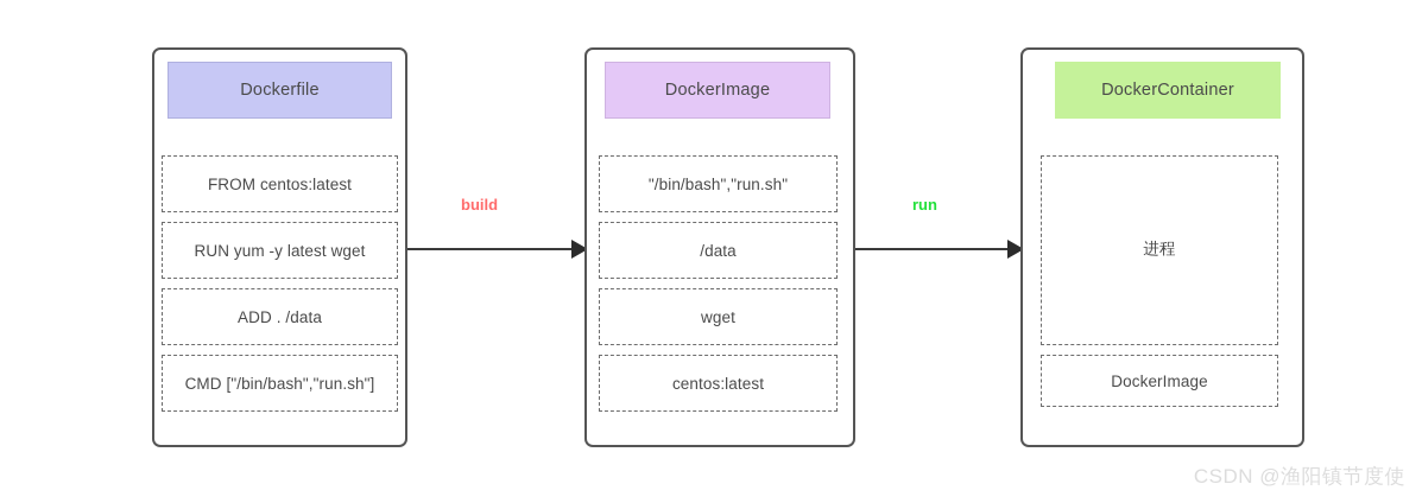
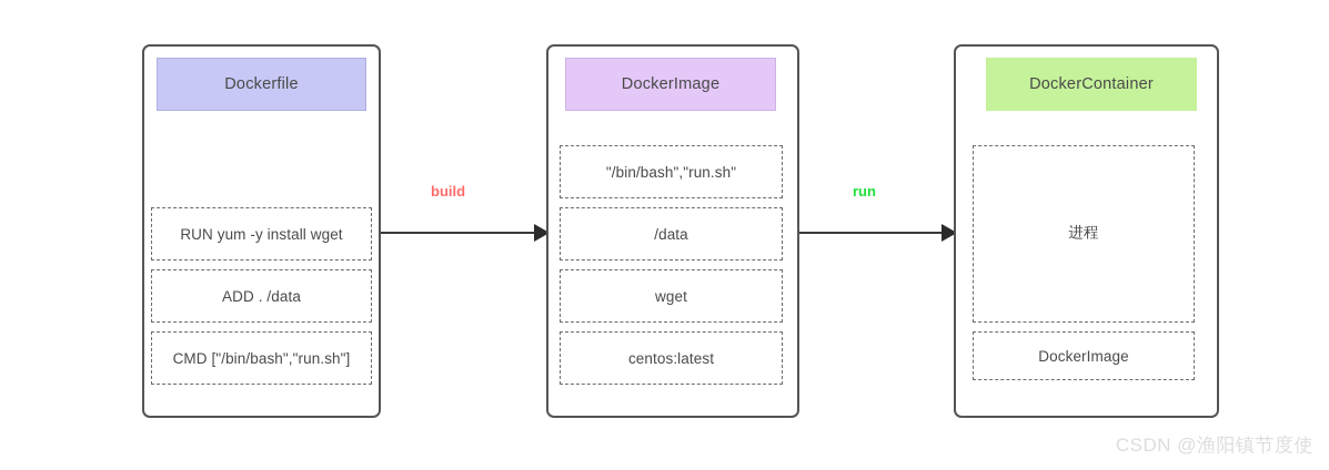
  Dockerfile
- FROM centos:latest
- RUN yum -y latest wget
+ RUN yum -y install wget
  ADD . /data
  CMD ["/bin/bash","run.sh"]
  build
  DockerImage
  "/bin/bash","run.sh"
  /data
  wget
  centos:latest
  run
  DockerContainer
  进程
  DockerImage
  CSDN @渔阳镇节度使
